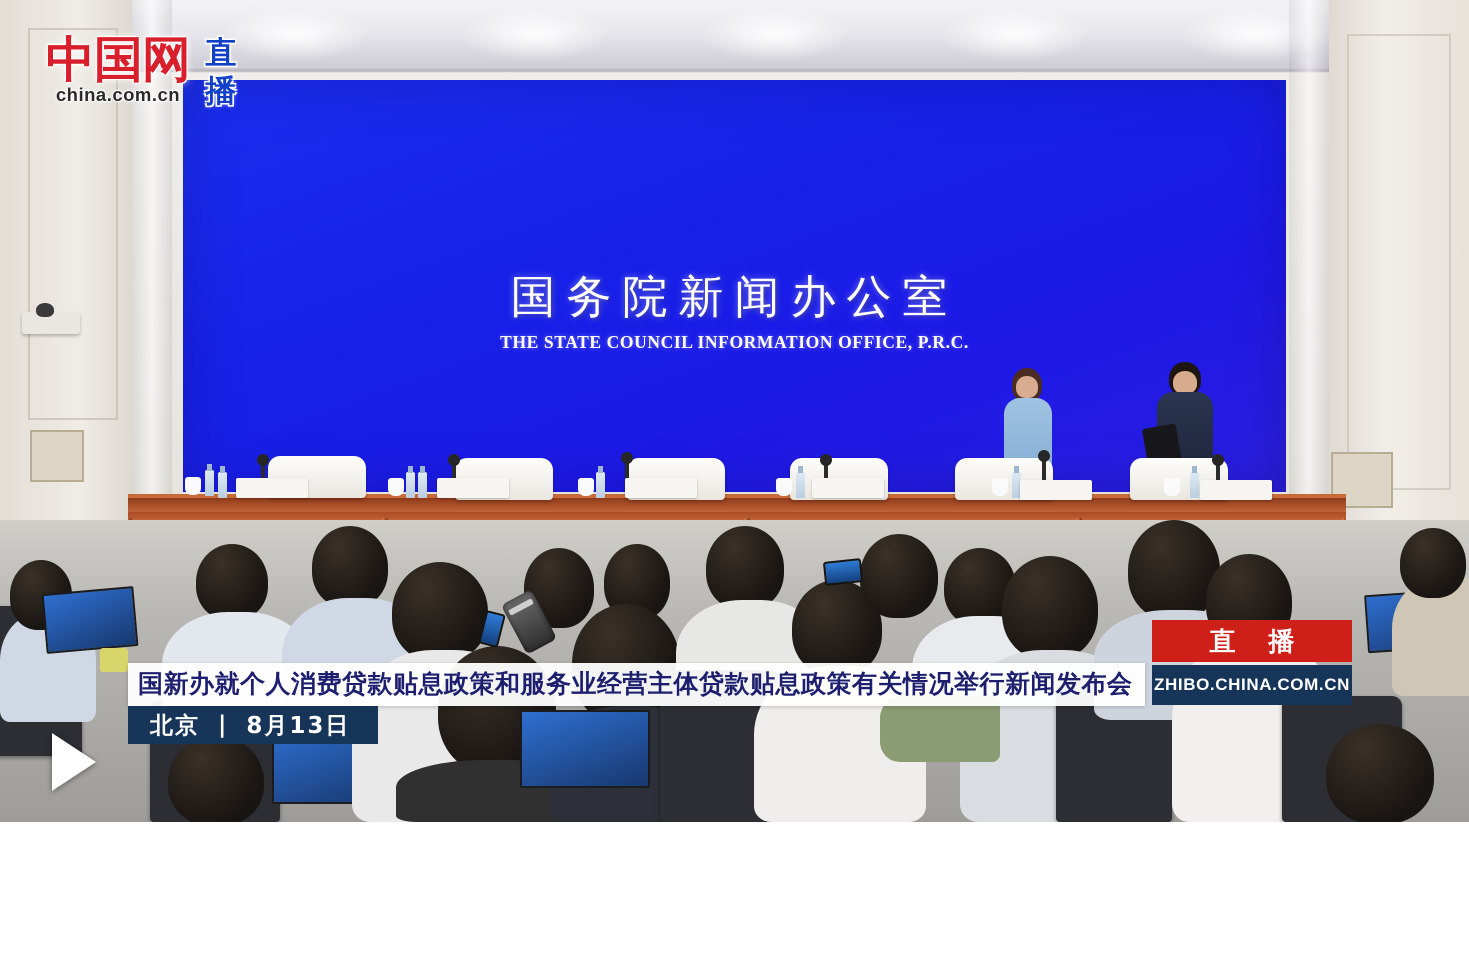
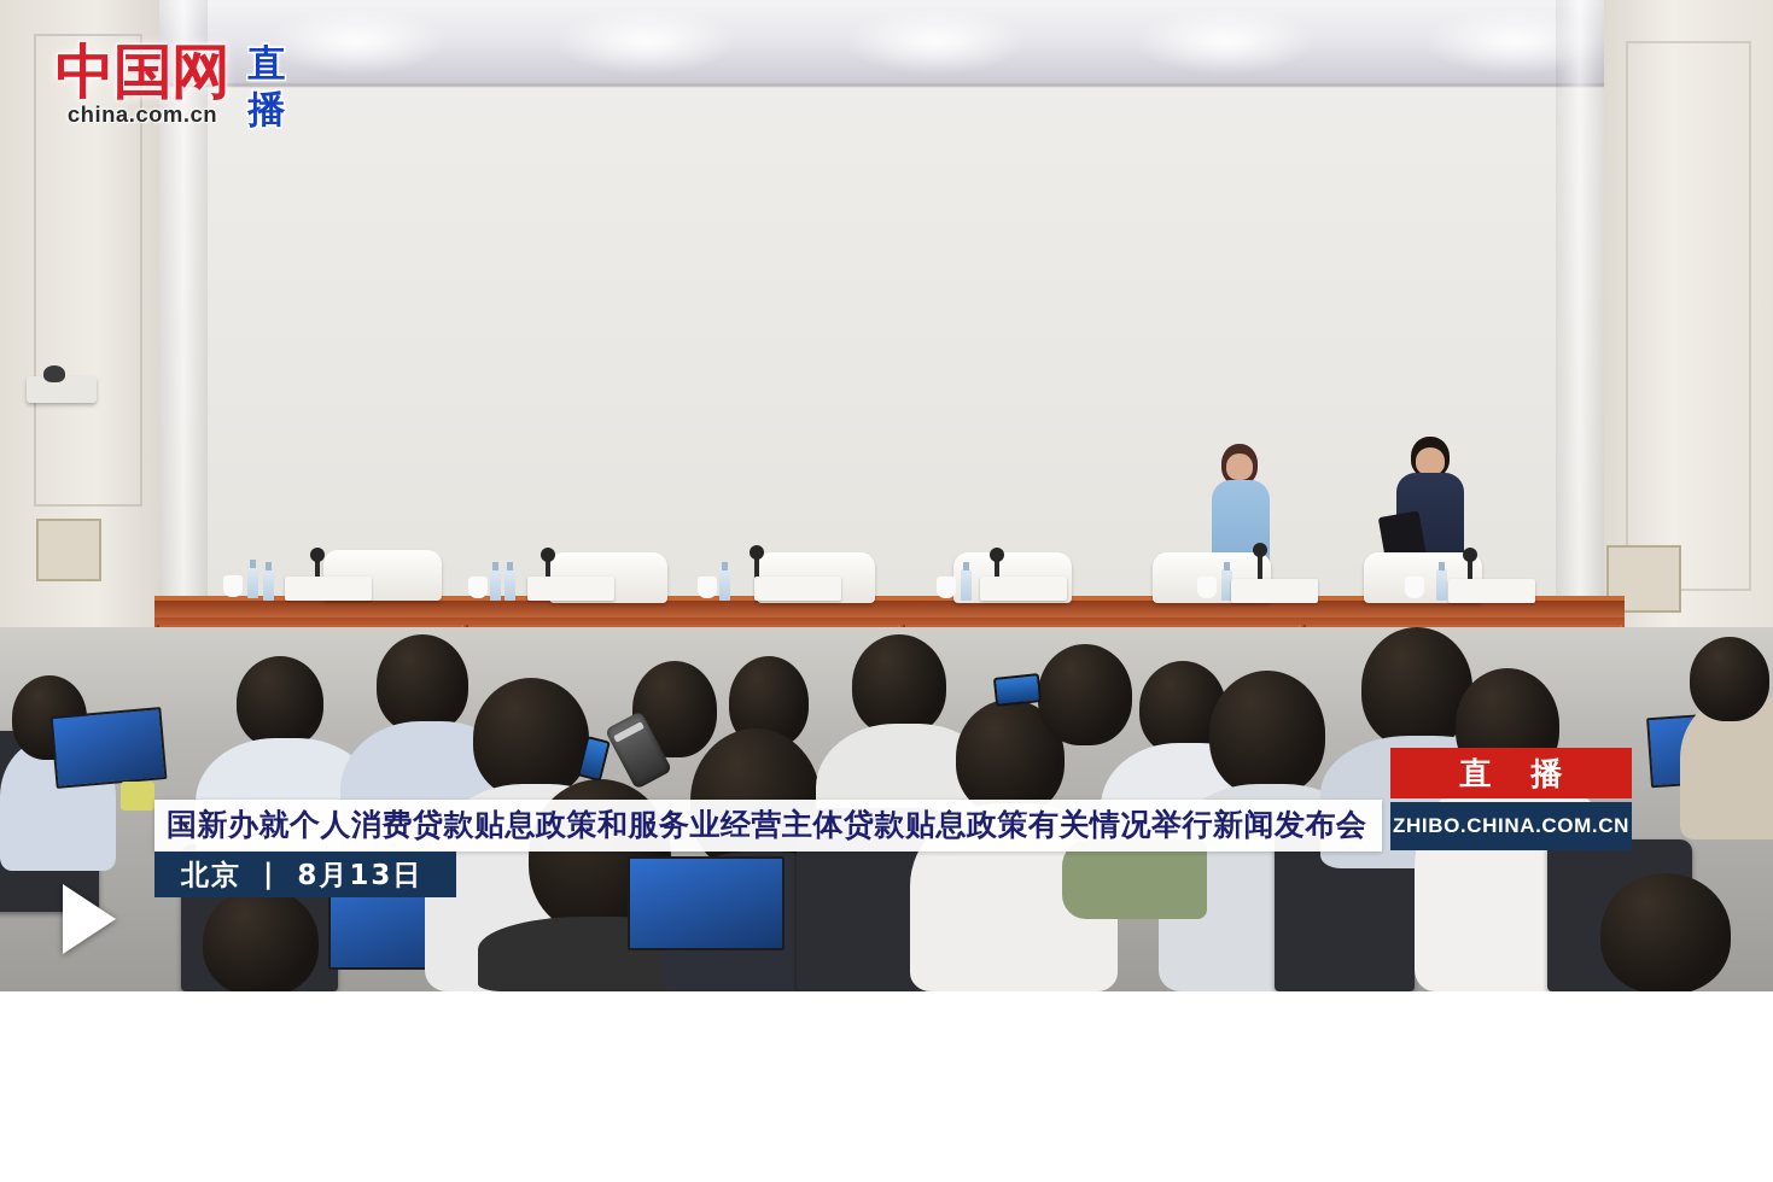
- 国务院新闻办公室
- THE STATE COUNCIL INFORMATION OFFICE, P.R.C.
  中国网
  china.com.cn
  直播
  国新办就个人消费贷款贴息政策和服务业经营主体贷款贴息政策有关情况举行新闻发布会
  北京
  |
  8月13日
  直 播
  ZHIBO.CHINA.COM.CN
